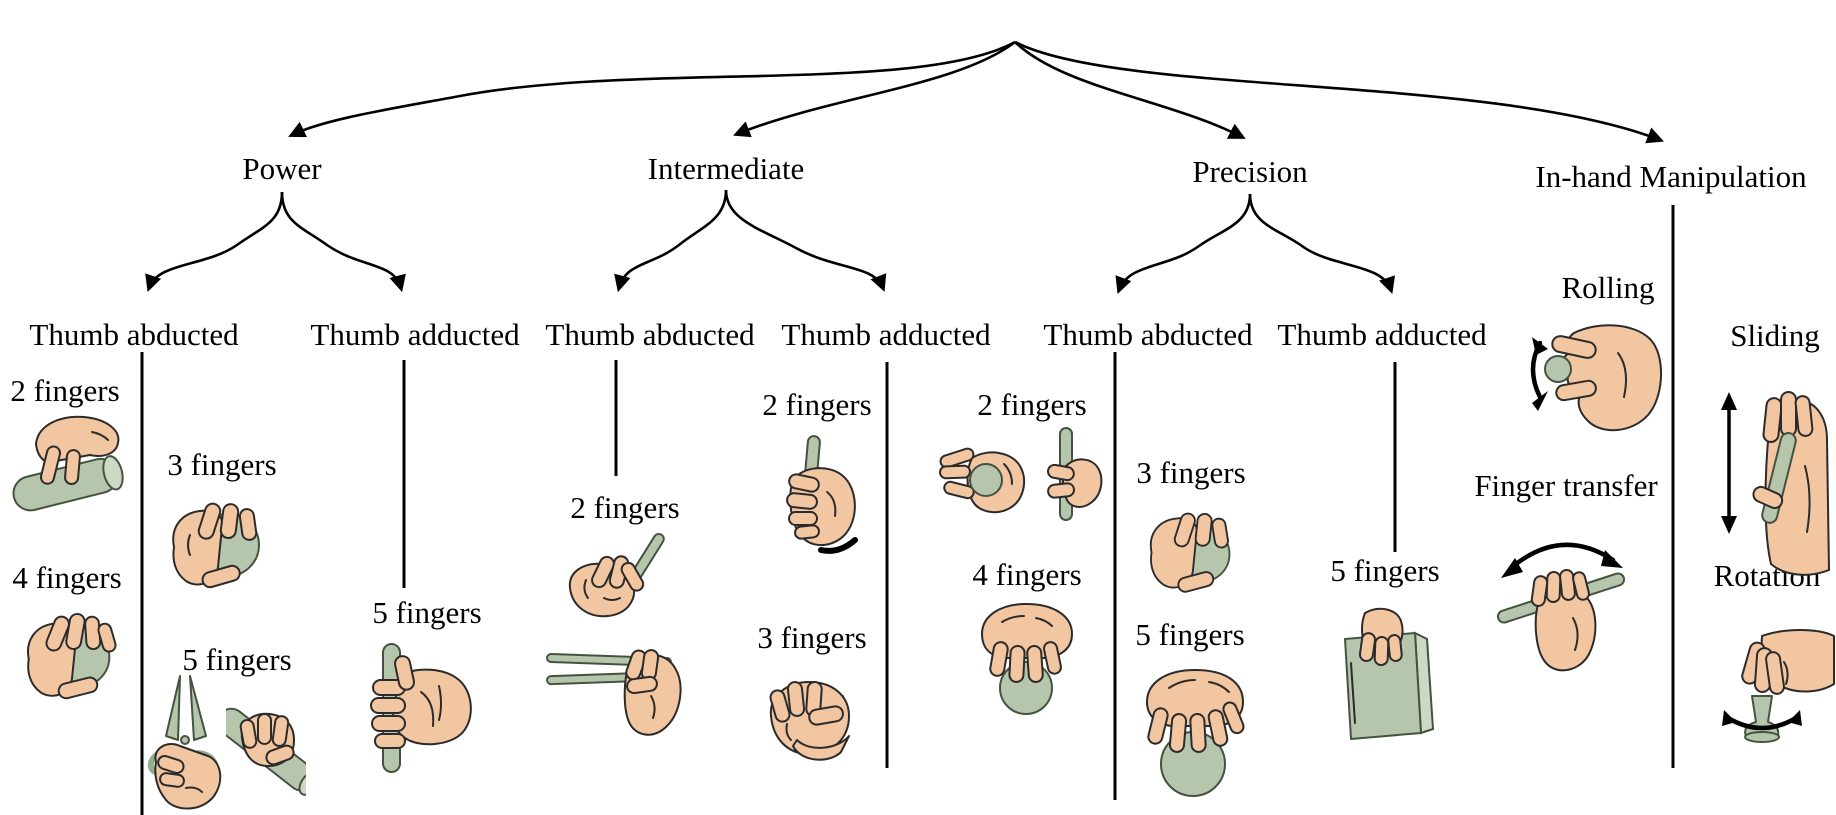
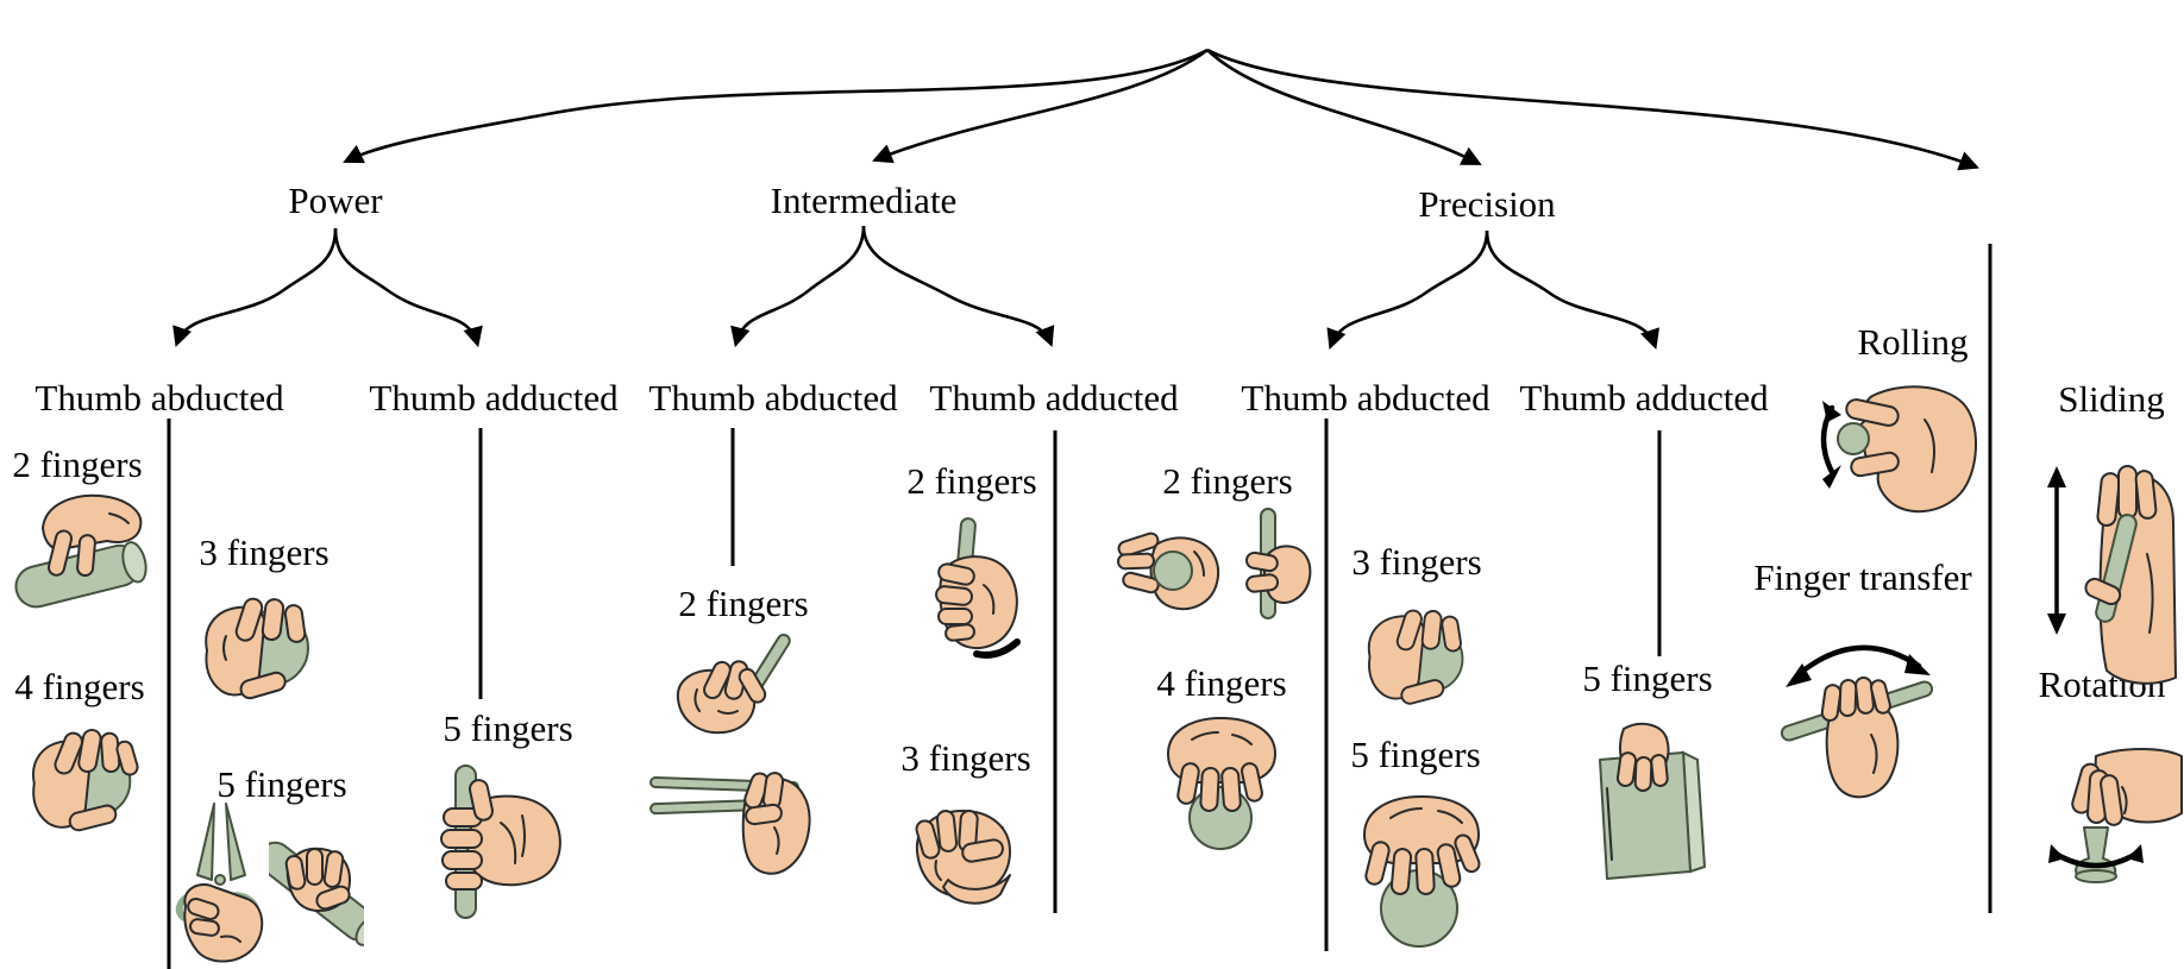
  Power
  Intermediate
  Precision
- In-hand Manipulation
  Thumb abducted
  Thumb adducted
  Thumb abducted
  Thumb adducted
  Thumb abducted
  Thumb adducted
  2 fingers
  3 fingers
  4 fingers
  5 fingers
  5 fingers
  2 fingers
  2 fingers
  3 fingers
  2 fingers
  3 fingers
  4 fingers
  5 fingers
  5 fingers
  Rolling
  Sliding
  Finger transfer
  Rotation
